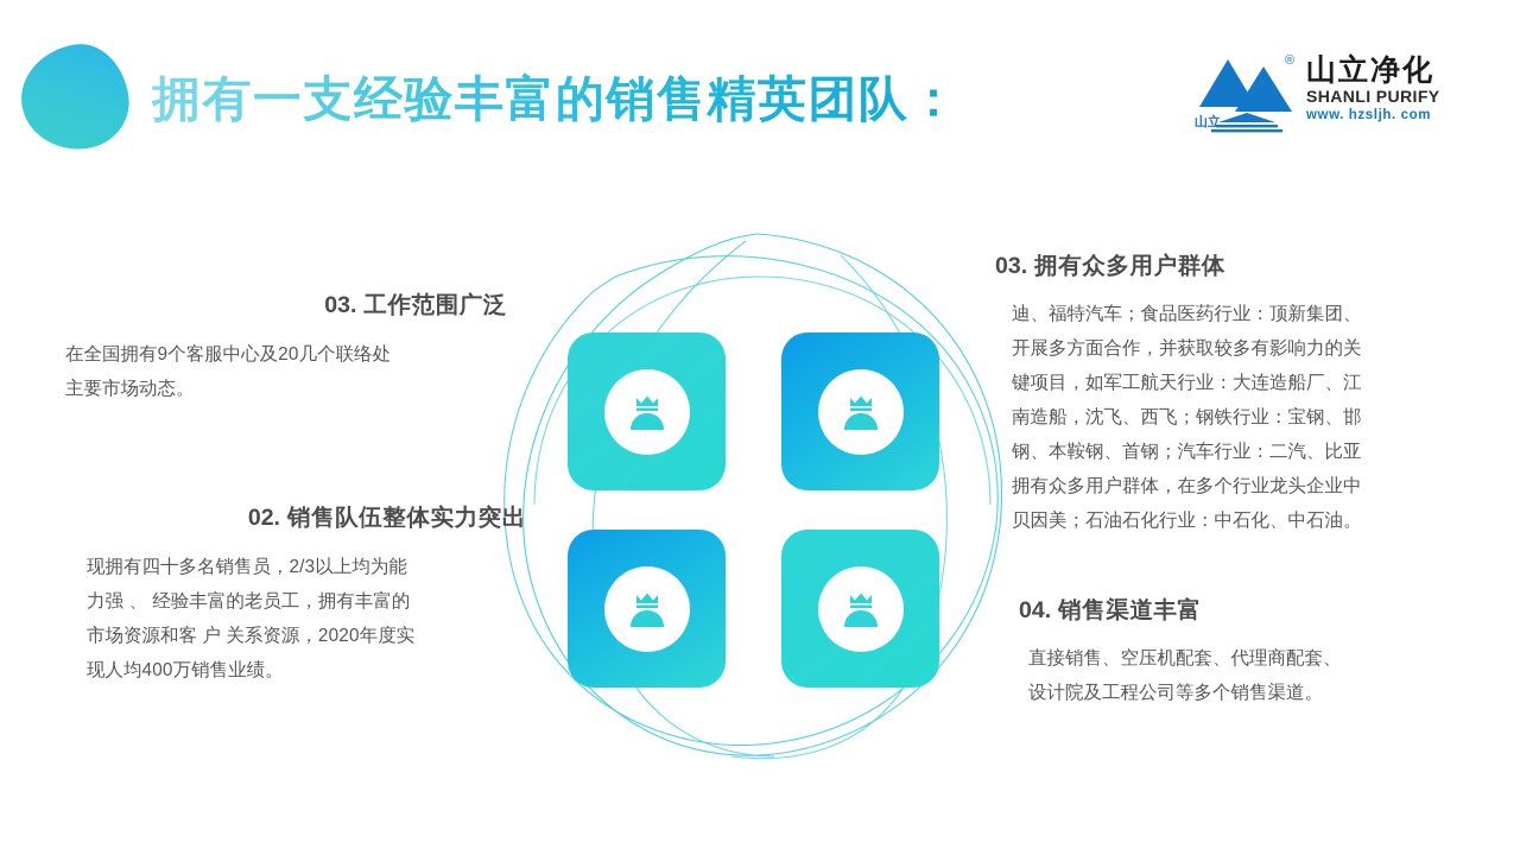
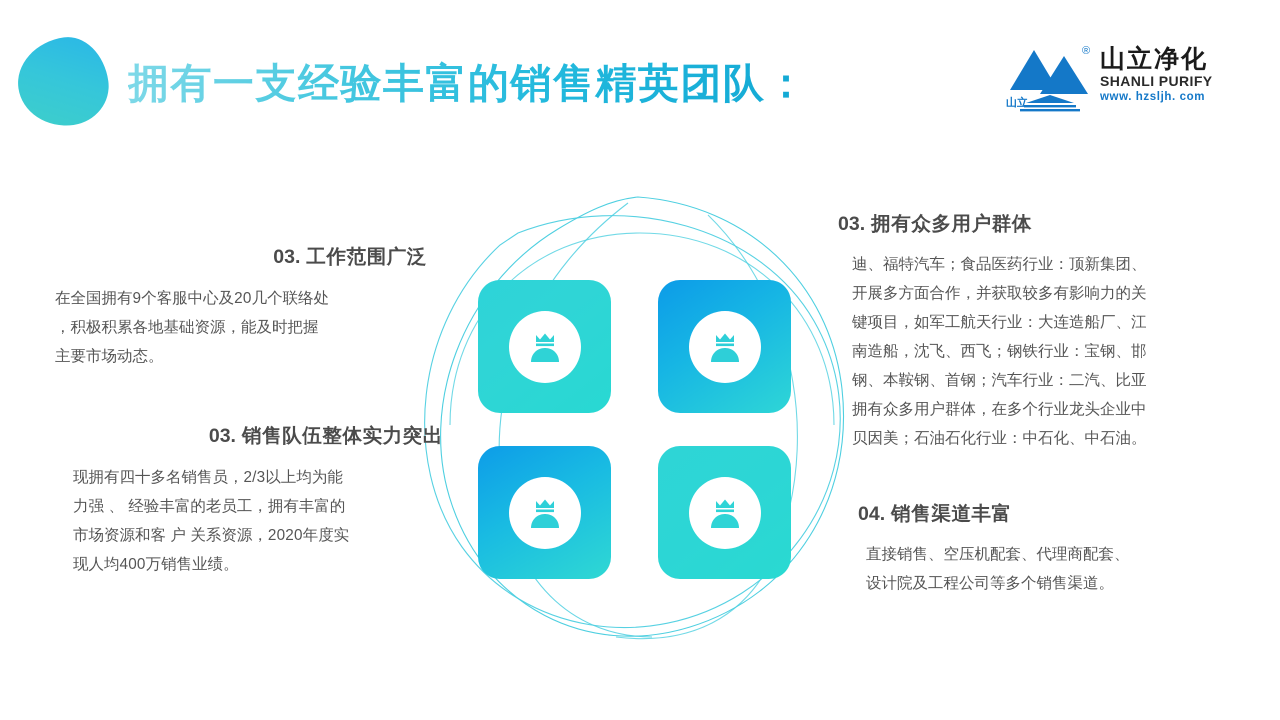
  拥有一支经验丰富的销售精英团队：
  ®
  山立
  山立净化
  SHANLI PURIFY
  www. hzsljh. com
  03. 工作范围广泛
  在全国拥有9个客服中心及20几个联络处
+ ，积极积累各地基础资源，能及时把握
  主要市场动态。
- 02. 销售队伍整体实力突出
+ 03. 销售队伍整体实力突出
  现拥有四十多名销售员，2/3以上均为能
  力强 、 经验丰富的老员工，拥有丰富的
  市场资源和客 户 关系资源，2020年度实
  现人均400万销售业绩。
  03. 拥有众多用户群体
  迪、福特汽车；食品医药行业：顶新集团、
  开展多方面合作，并获取较多有影响力的关
  键项目，如军工航天行业：大连造船厂、江
  南造船，沈飞、西飞；钢铁行业：宝钢、邯
  钢、本鞍钢、首钢；汽车行业：二汽、比亚
  拥有众多用户群体，在多个行业龙头企业中
  贝因美；石油石化行业：中石化、中石油。
  04. 销售渠道丰富
  直接销售、空压机配套、代理商配套、
  设计院及工程公司等多个销售渠道。
